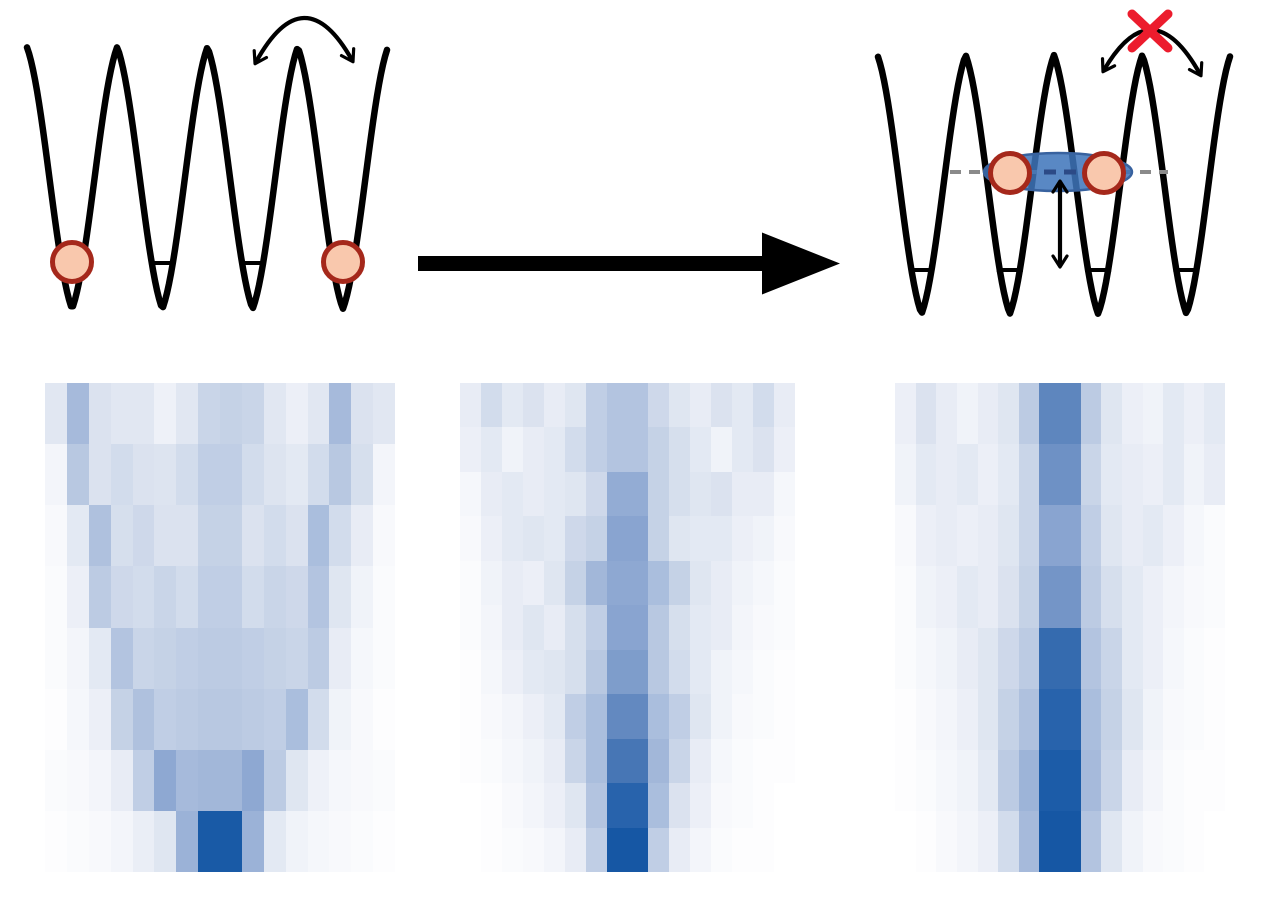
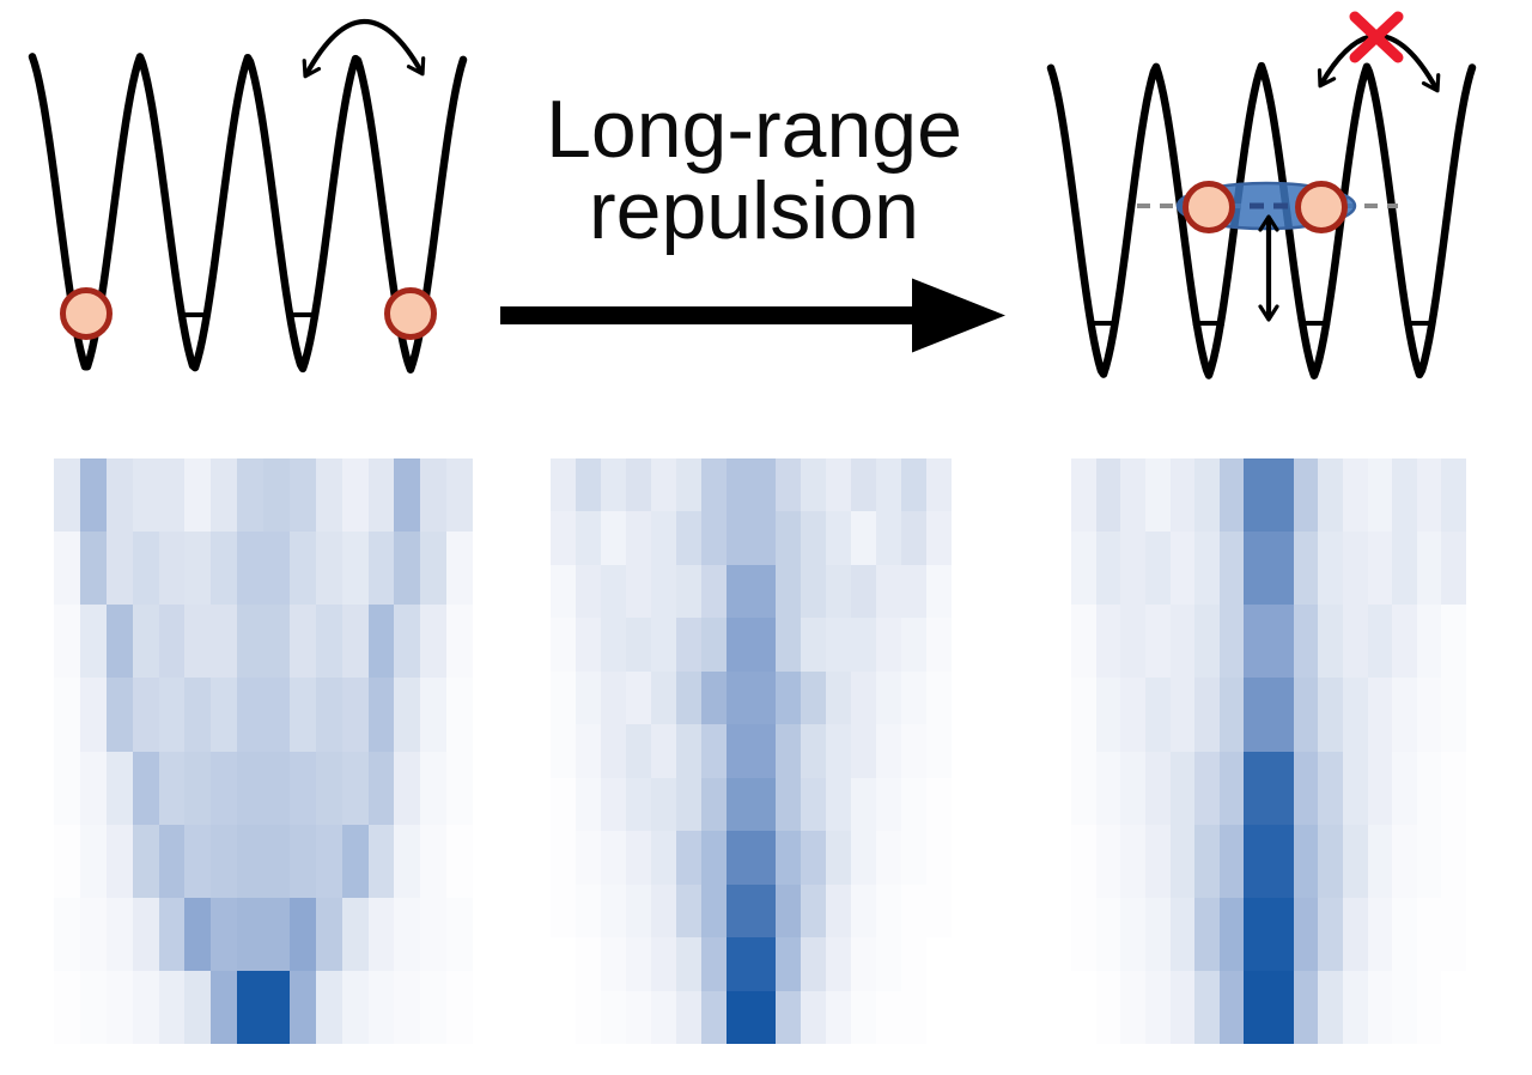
+ Long-range
+ repulsion
